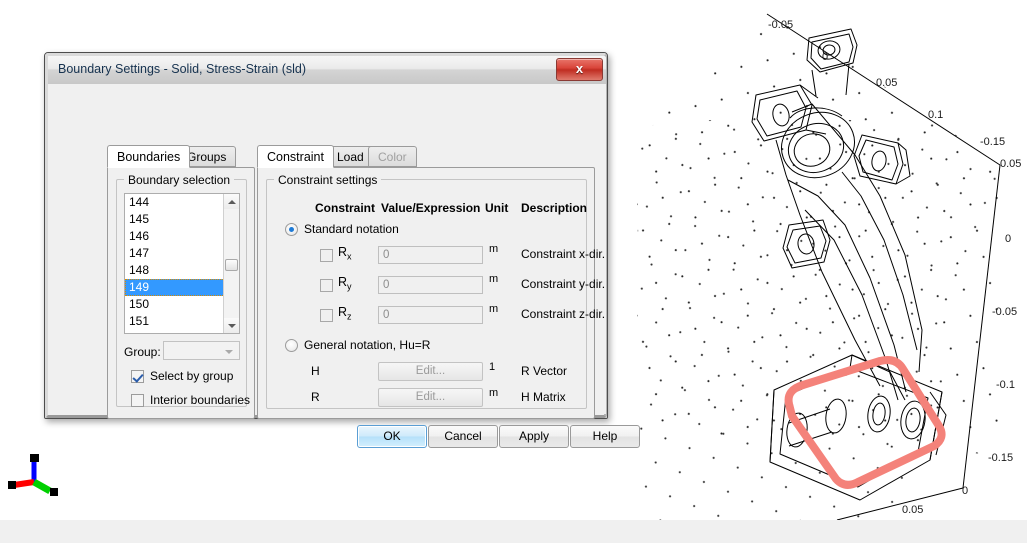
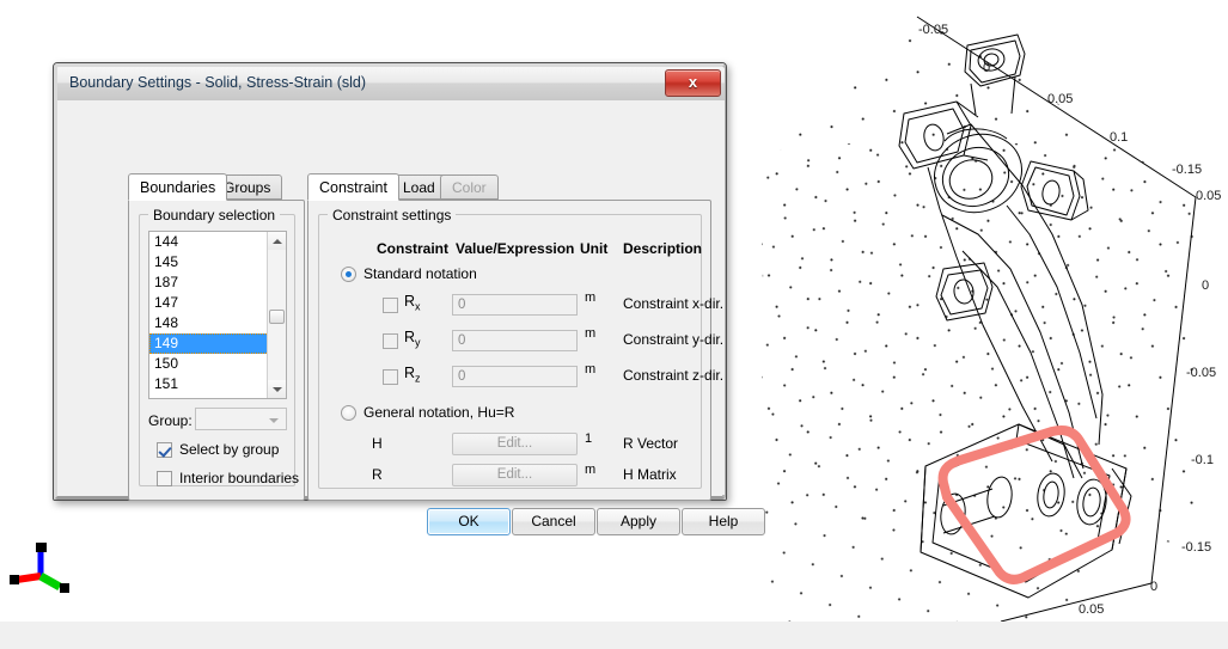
  -0.05
  0
  0.05
  0.1
  -0.15
  0.05
  0
  -0.05
  -0.1
  -0.15
  0
  0.05
  Boundary Settings - Solid, Stress-Strain (sld)
  x
  Boundaries
  Groups
  Boundary selection
  144
  145
- 146
+ 187
  147
  148
  149
  150
  151
  Group:
  Select by group
  Interior boundaries
  Constraint
  Load
  Color
  Constraint settings
  Constraint
  Value/Expression
  Unit
  Description
  Standard notation
  Rx
  0
  m
  Constraint x-dir.
  Ry
  0
  m
  Constraint y-dir.
  Rz
  0
  m
  Constraint z-dir.
  General notation, Hu=R
  H
  Edit...
  1
  R Vector
  R
  Edit...
  m
  H Matrix
  OK
  Cancel
  Apply
  Help
